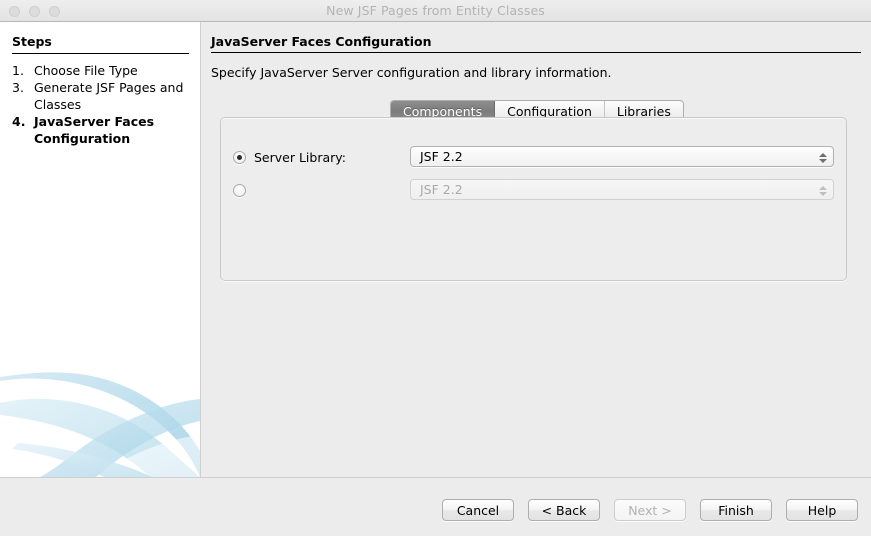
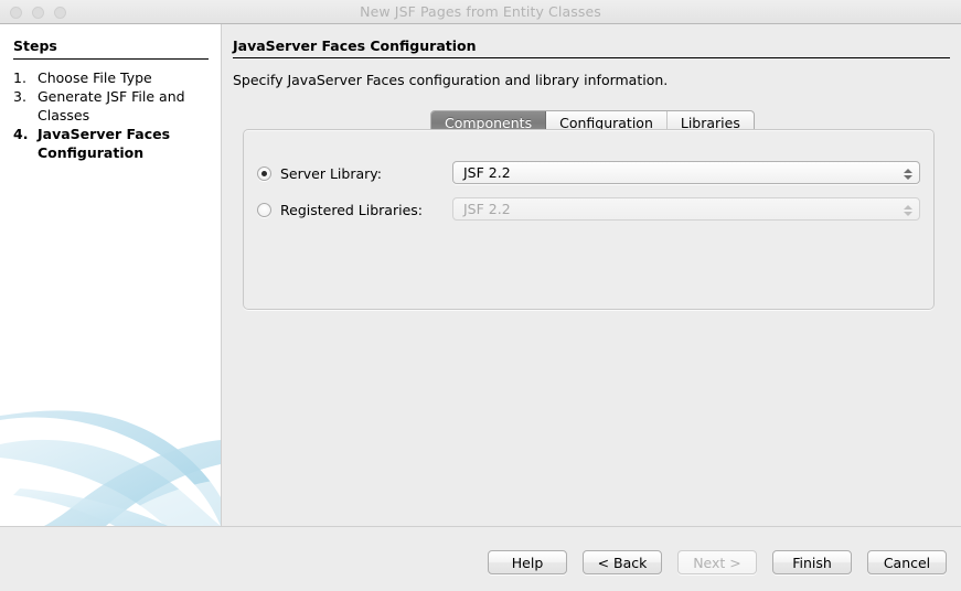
  New JSF Pages from Entity Classes
  Steps
  1.
  Choose File Type
  3.
- Generate JSF Pages and Classes
+ Generate JSF File and Classes
  4.
  JavaServer Faces Configuration
  JavaServer Faces Configuration
- Specify JavaServer Server configuration and library information.
+ Specify JavaServer Faces configuration and library information.
  Components
  Configuration
  Libraries
  Server Library:
  JSF 2.2
+ Registered Libraries:
  JSF 2.2
- Cancel
+ Help
  < Back
  Next >
  Finish
- Help
+ Cancel
